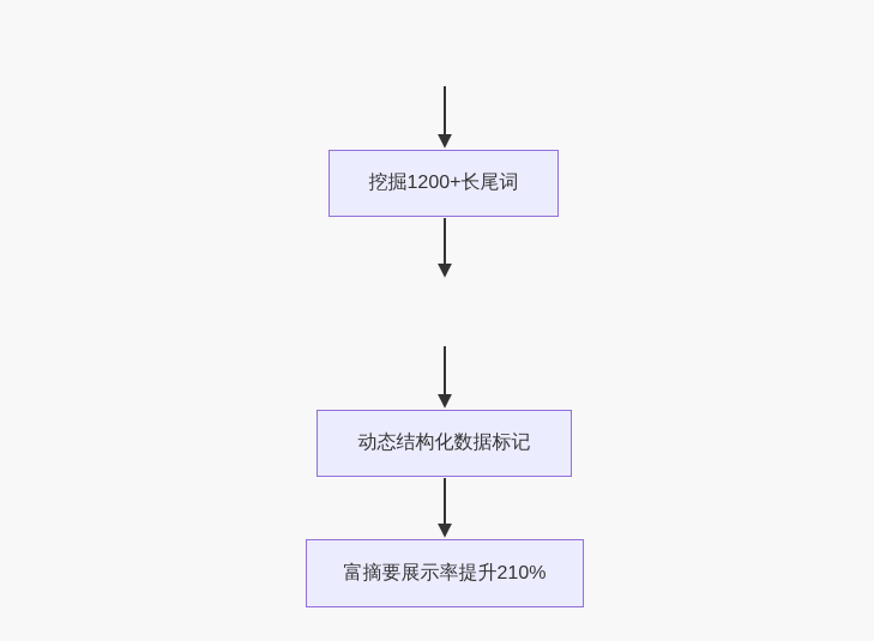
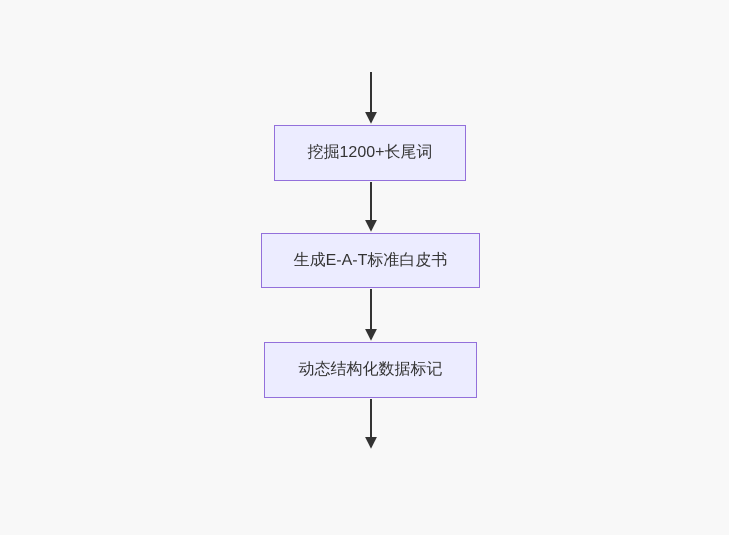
  挖掘1200+长尾词
+ 生成E-A-T标准白皮书
  动态结构化数据标记
- 富摘要展示率提升210%
